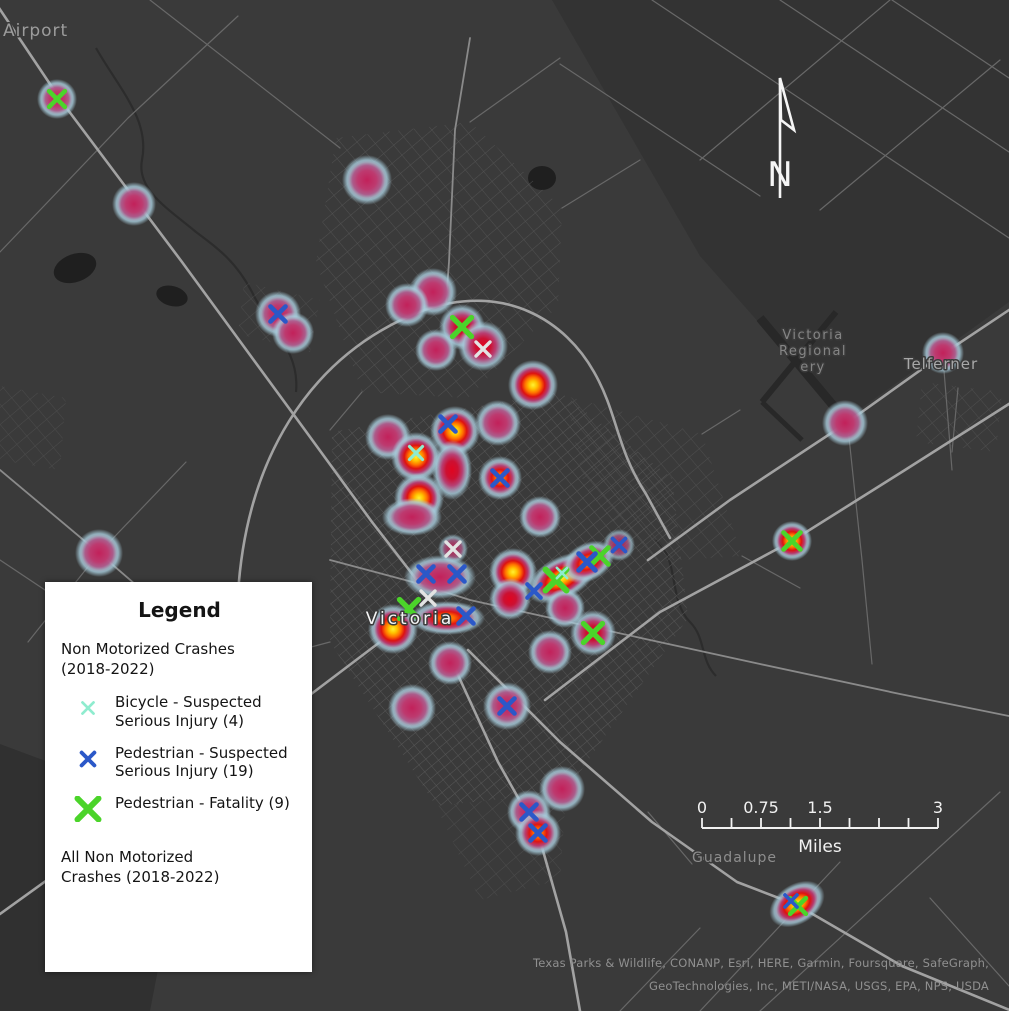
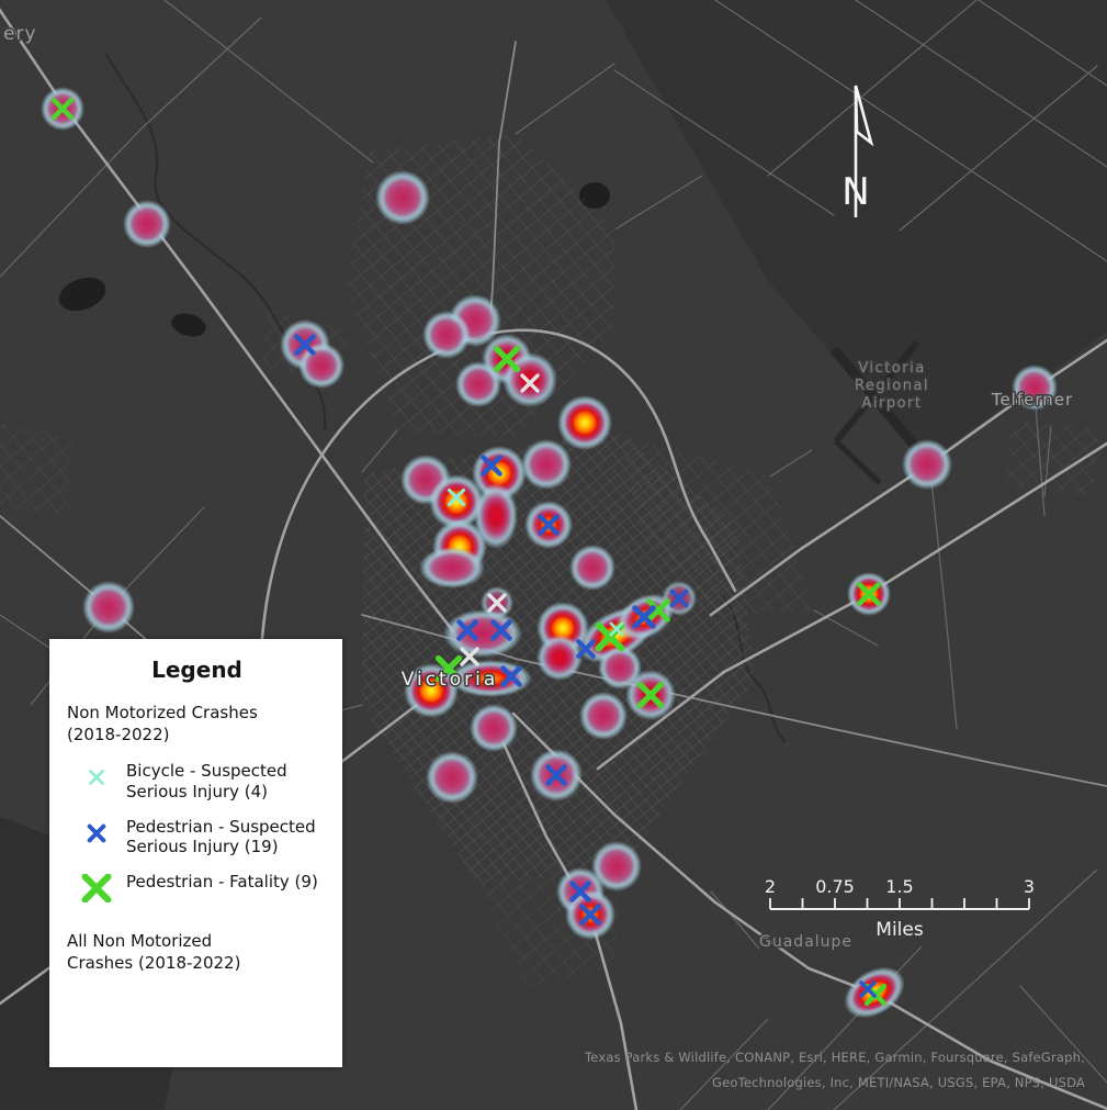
- Airport
+ ery
  Victoria
  Victoria
  Regional
- ery
+ Airport
  Telferner
  Guadalupe
  N
- 0
+ 2
  0.75
  1.5
  3
  Miles
  Legend
  Non Motorized Crashes
  (2018-2022)
  Bicycle - Suspected Serious Injury (4)
  Pedestrian - Suspected Serious Injury (19)
  Pedestrian - Fatality (9)
  All Non Motorized
  Crashes (2018-2022)
  Texas Parks & Wildlife, CONANP, Esri, HERE, Garmin, Foursquare, SafeGraph,
  GeoTechnologies, Inc, METI/NASA, USGS, EPA, NPS, USDA
